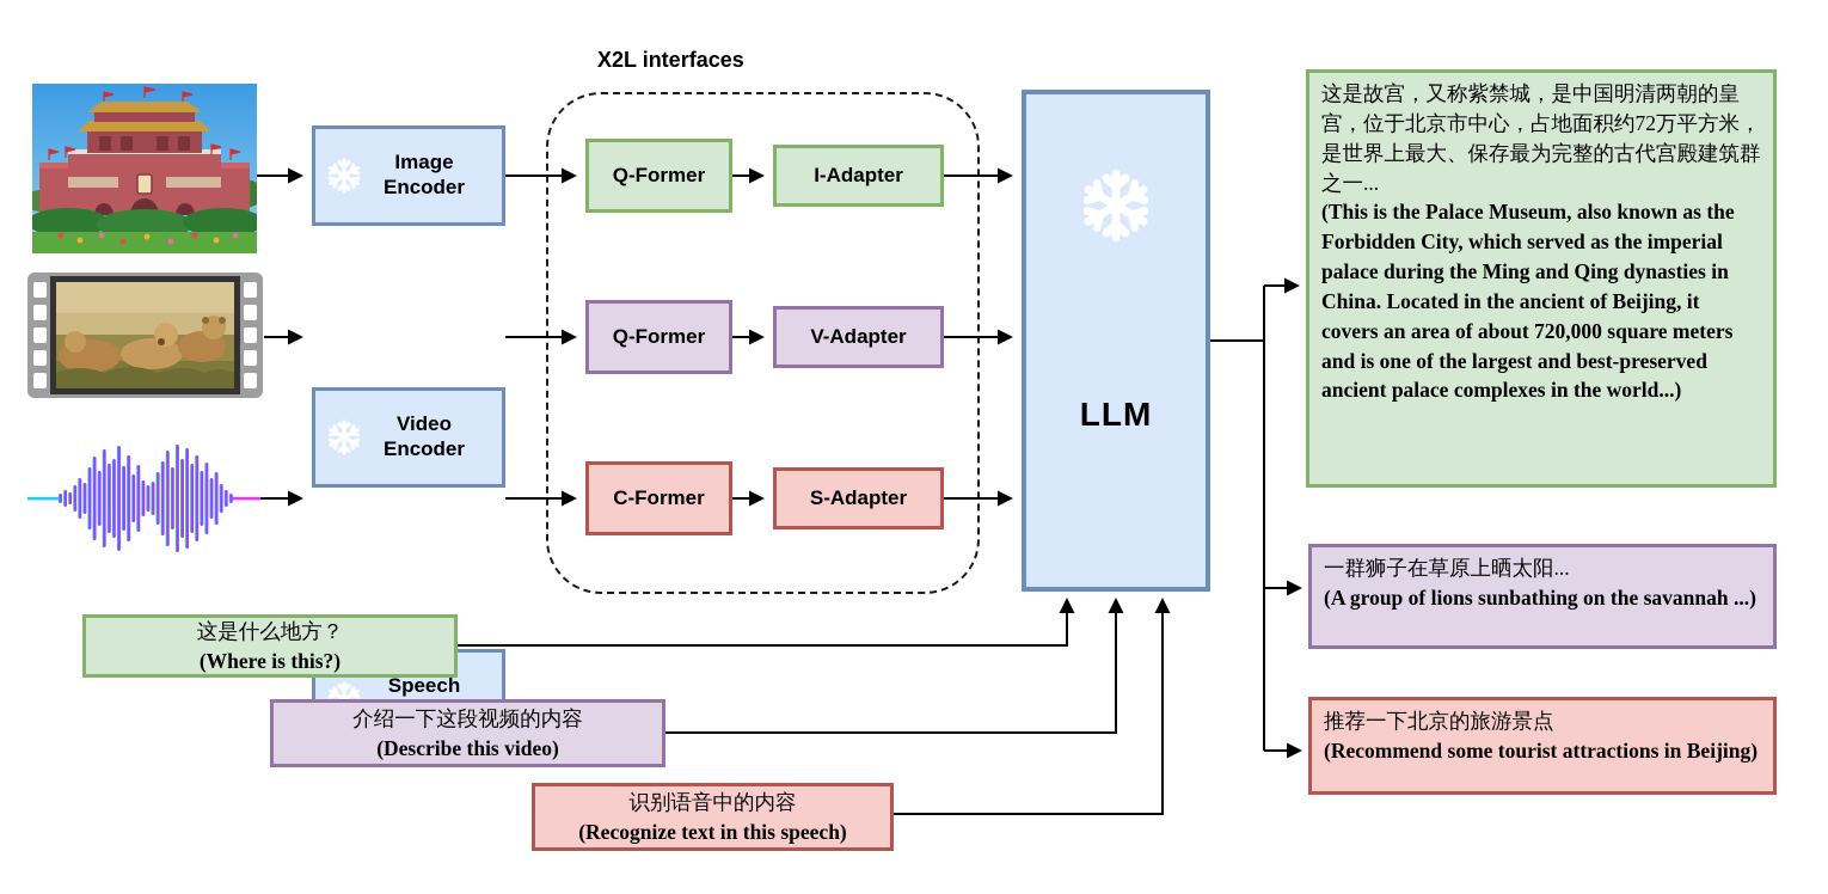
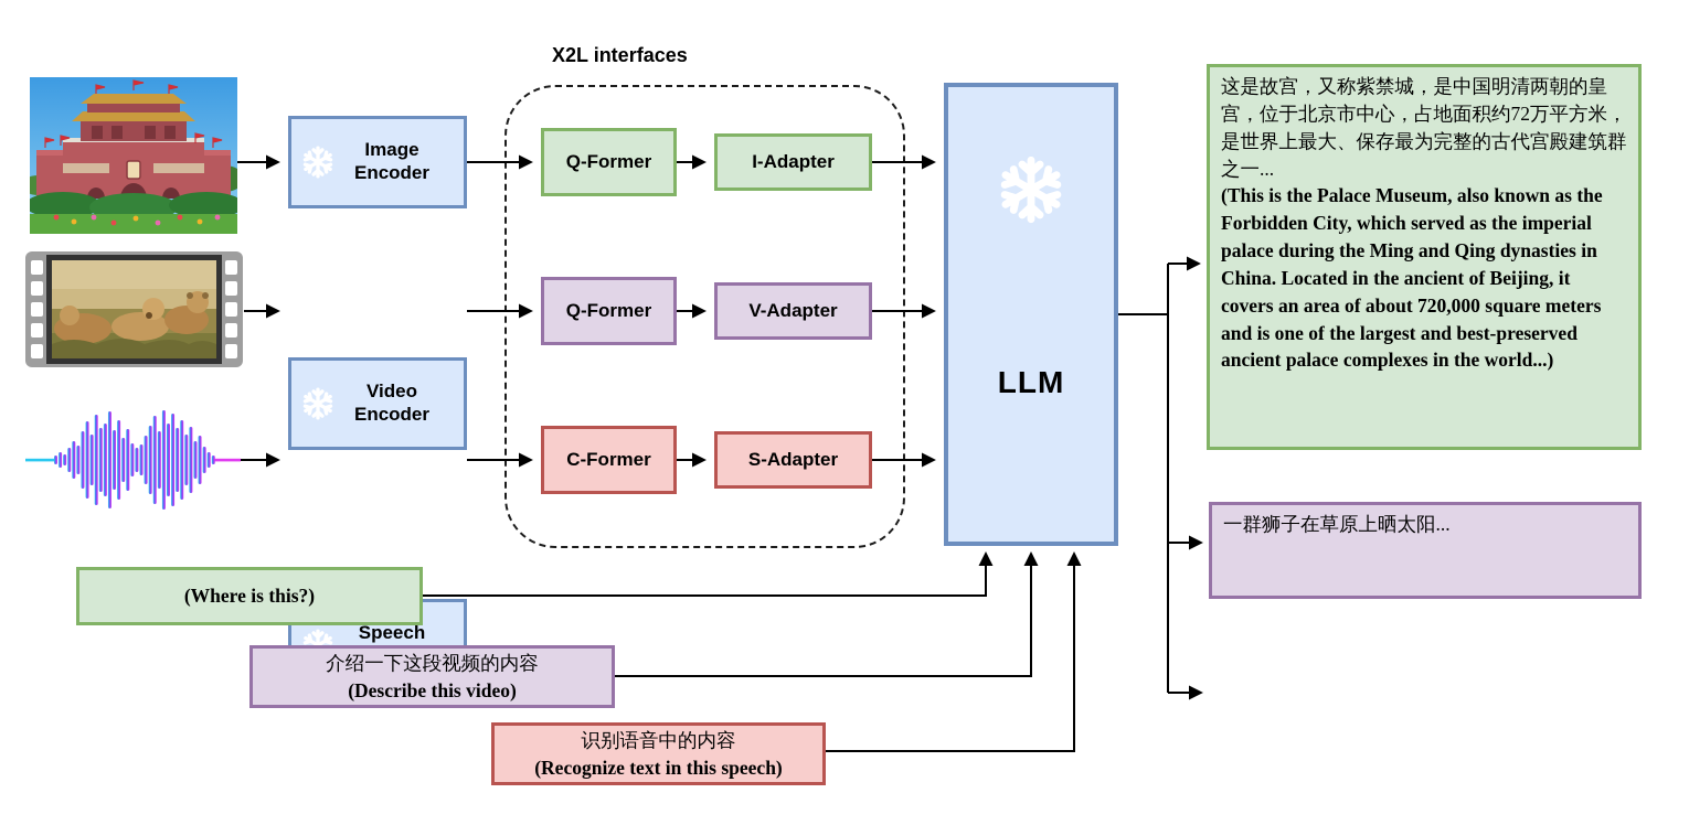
  X2L interfaces
  Image
  Encoder
  Video
  Encoder
  Speech
  Q-Former
  I-Adapter
  Q-Former
  V-Adapter
  C-Former
  S-Adapter
  LLM
  这是故宫，又称紫禁城，是中国明清两朝的皇宫，位于北京市中心，占地面积约72万平方米，是世界上最大、保存最为完整的古代宫殿建筑群之一...
  (This is the Palace Museum, also known as the Forbidden City, which served as the imperial palace during the Ming and Qing dynasties in China. Located in the ancient of Beijing, it covers an area of about 720,000 square meters and is one of the largest and best-preserved ancient palace complexes in the world...)
  一群狮子在草原上晒太阳...
- (A group of lions sunbathing on the savannah ...)
- 推荐一下北京的旅游景点
- (Recommend some tourist attractions in Beijing)
- 这是什么地方？
  (Where is this?)
  介绍一下这段视频的内容
  (Describe this video)
  识别语音中的内容
  (Recognize text in this speech)
